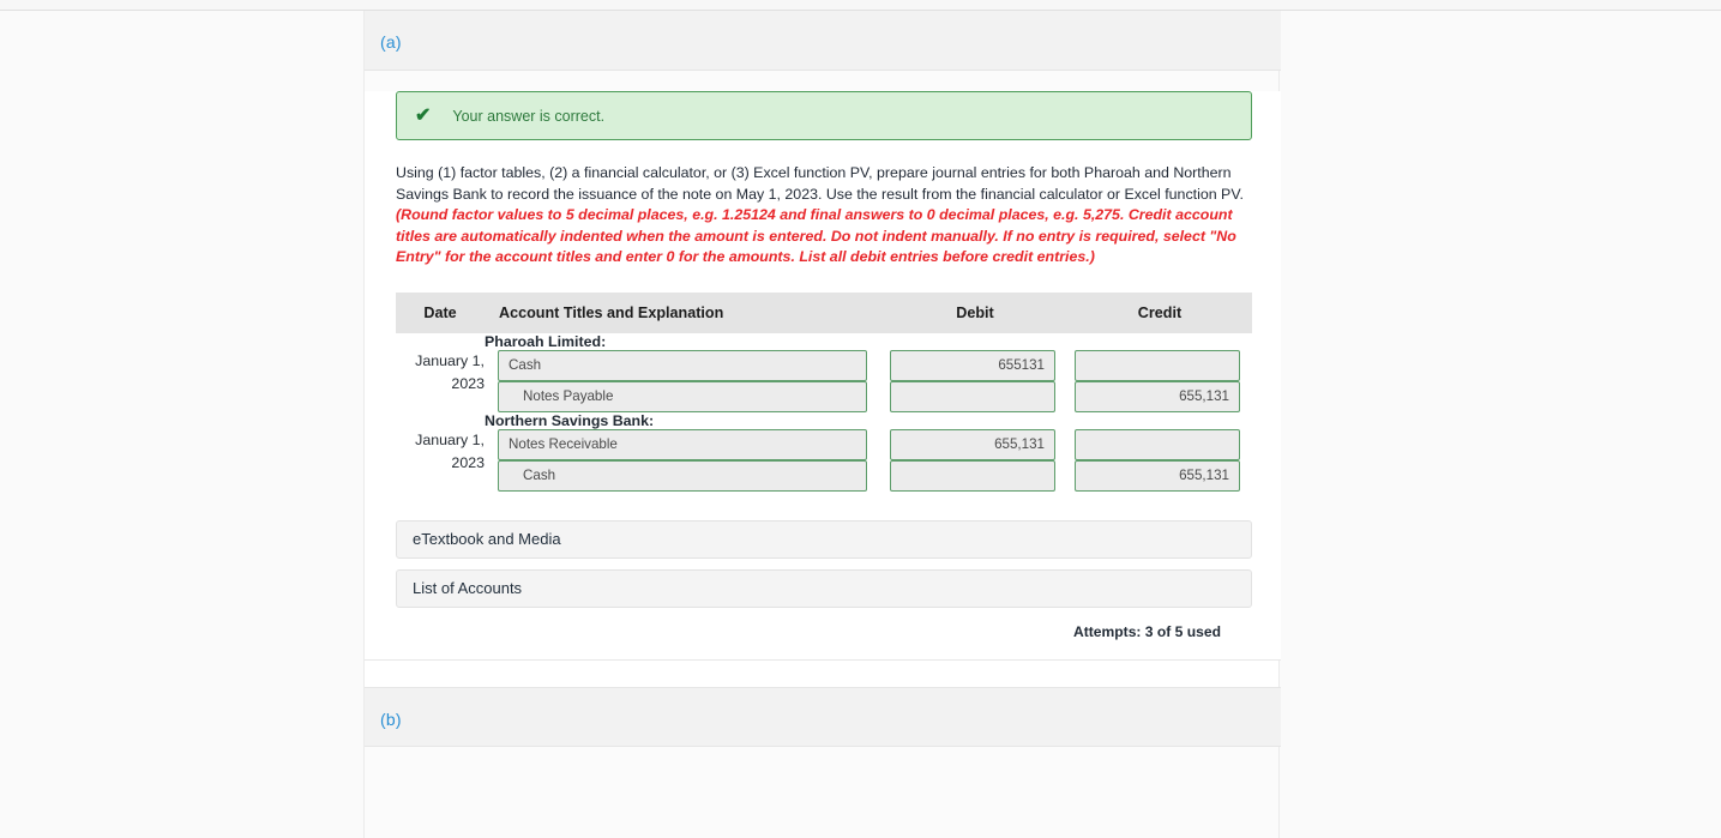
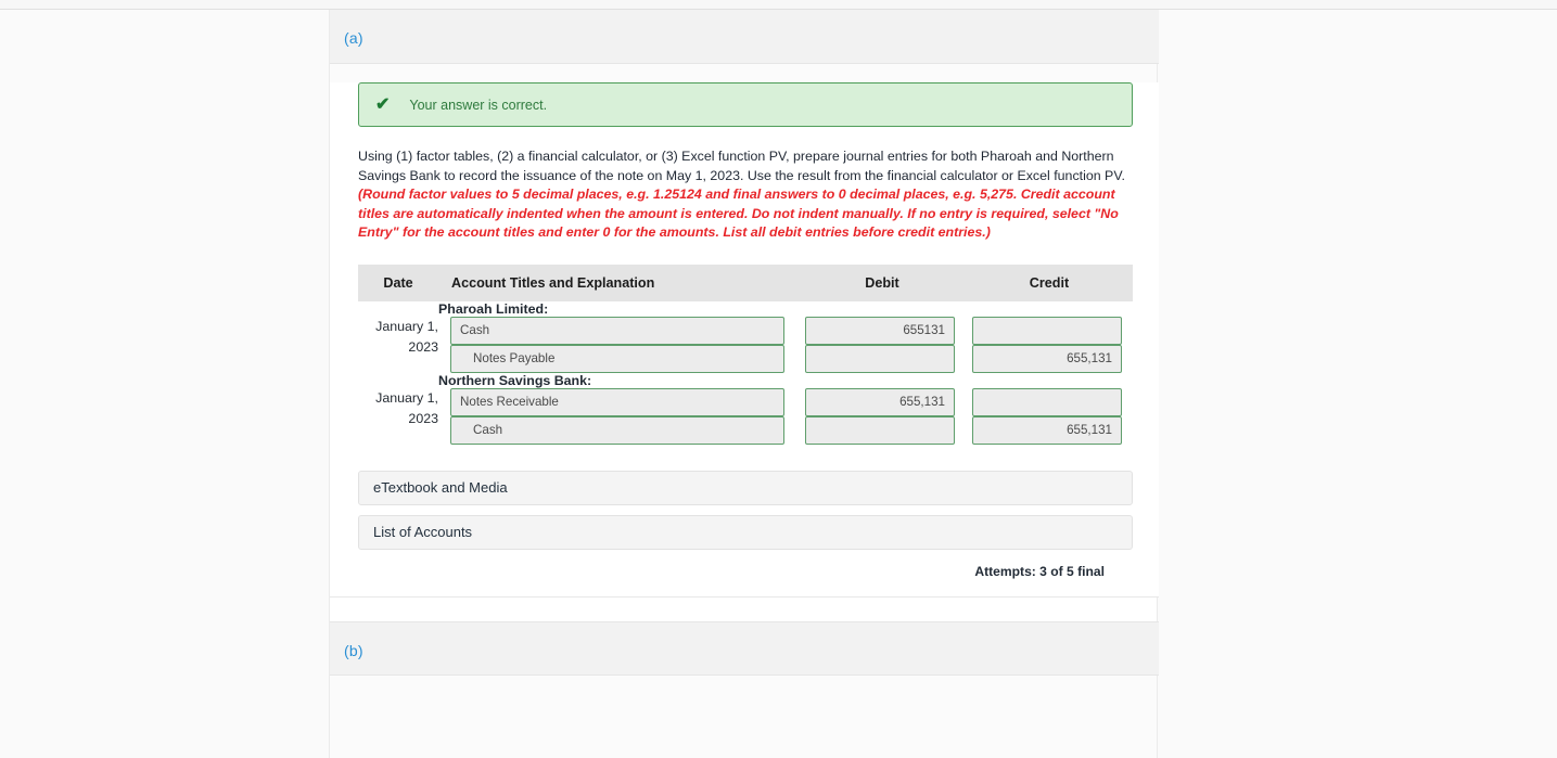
  (a)
  ✔
  Your answer is correct.
  Using (1) factor tables, (2) a financial calculator, or (3) Excel function PV, prepare journal entries for both Pharoah and Northern Savings Bank to record the issuance of the note on May 1, 2023. Use the result from the financial calculator or Excel function PV. (Round factor values to 5 decimal places, e.g. 1.25124 and final answers to 0 decimal places, e.g. 5,275. Credit account titles are automatically indented when the amount is entered. Do not indent manually. If no entry is required, select "No Entry" for the account titles and enter 0 for the amounts. List all debit entries before credit entries.)
  Date	Account Titles and Explanation	Debit	Credit
  	Pharoah Limited:
  January 1, 2023	Cash	655131
  Notes Payable		655,131
  	Northern Savings Bank:
  January 1, 2023	Notes Receivable	655,131
  Cash		655,131
  eTextbook and Media
  List of Accounts
- Attempts: 3 of 5 used
+ Attempts: 3 of 5 final
  (b)
